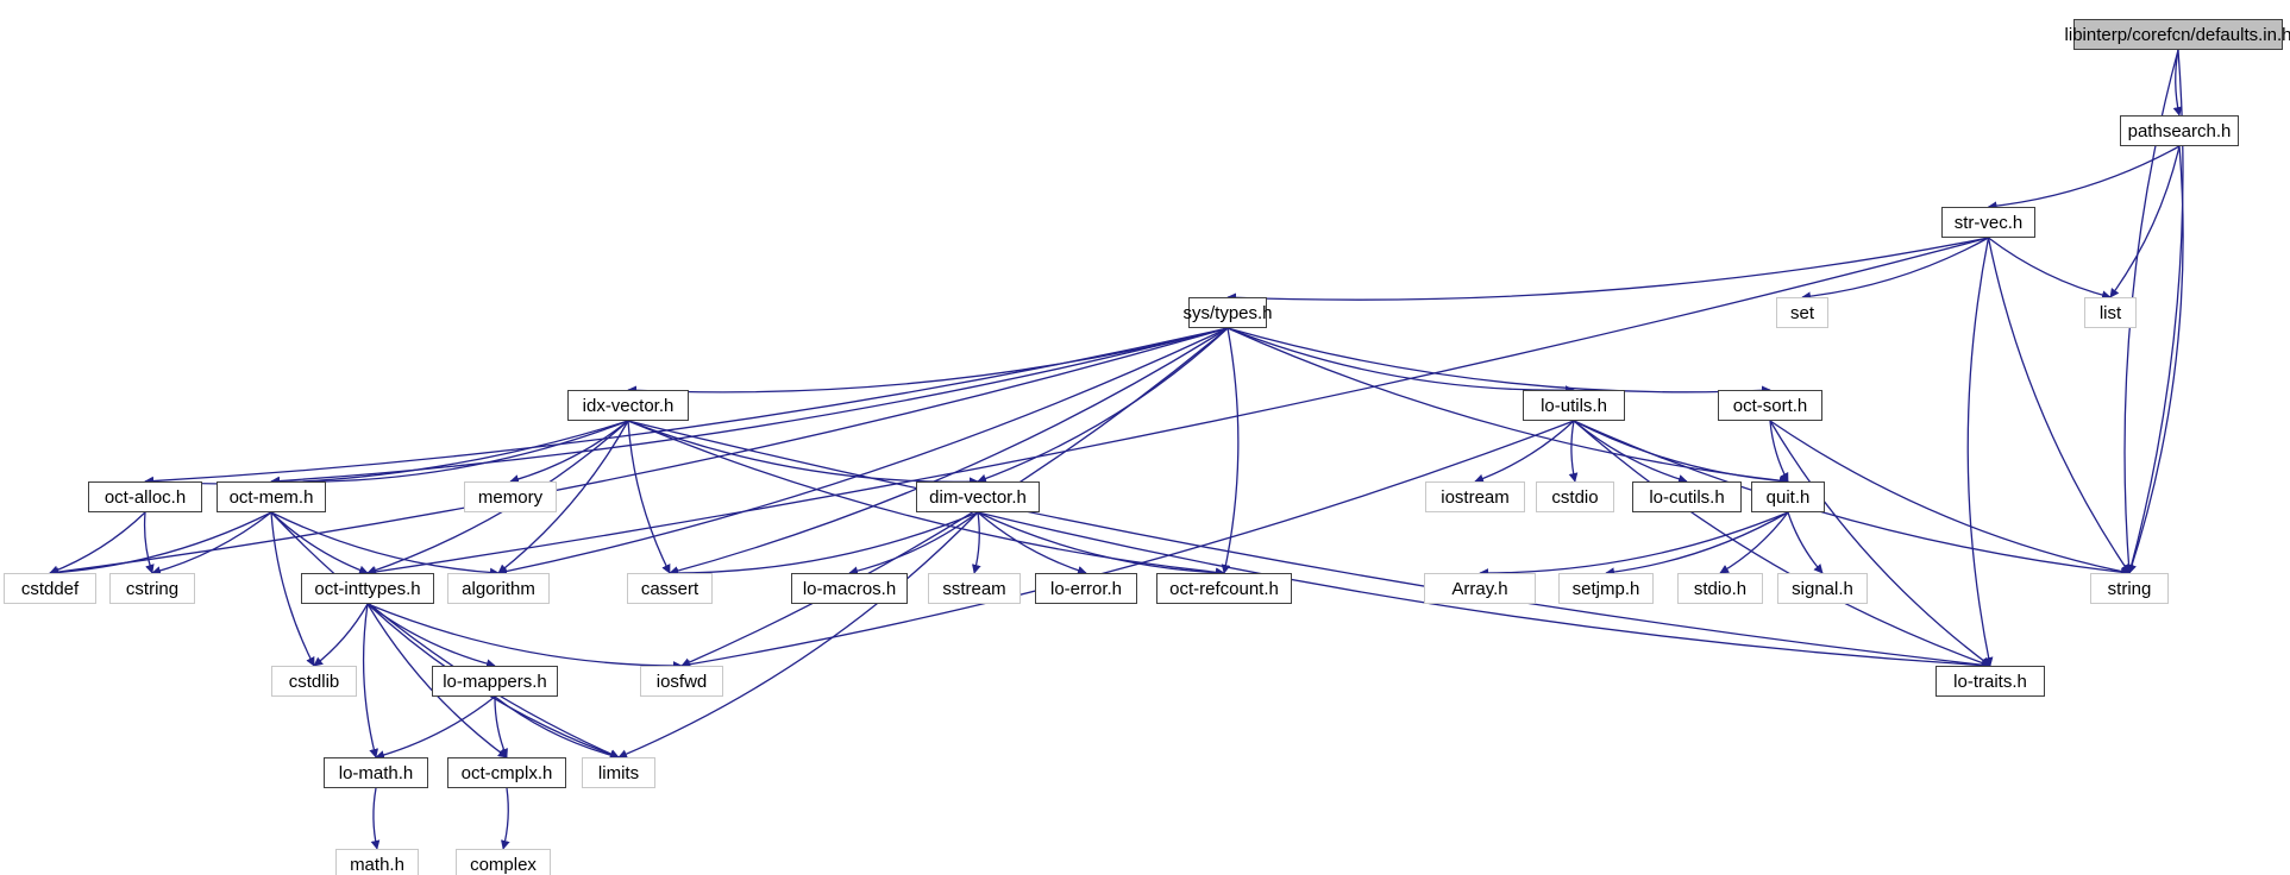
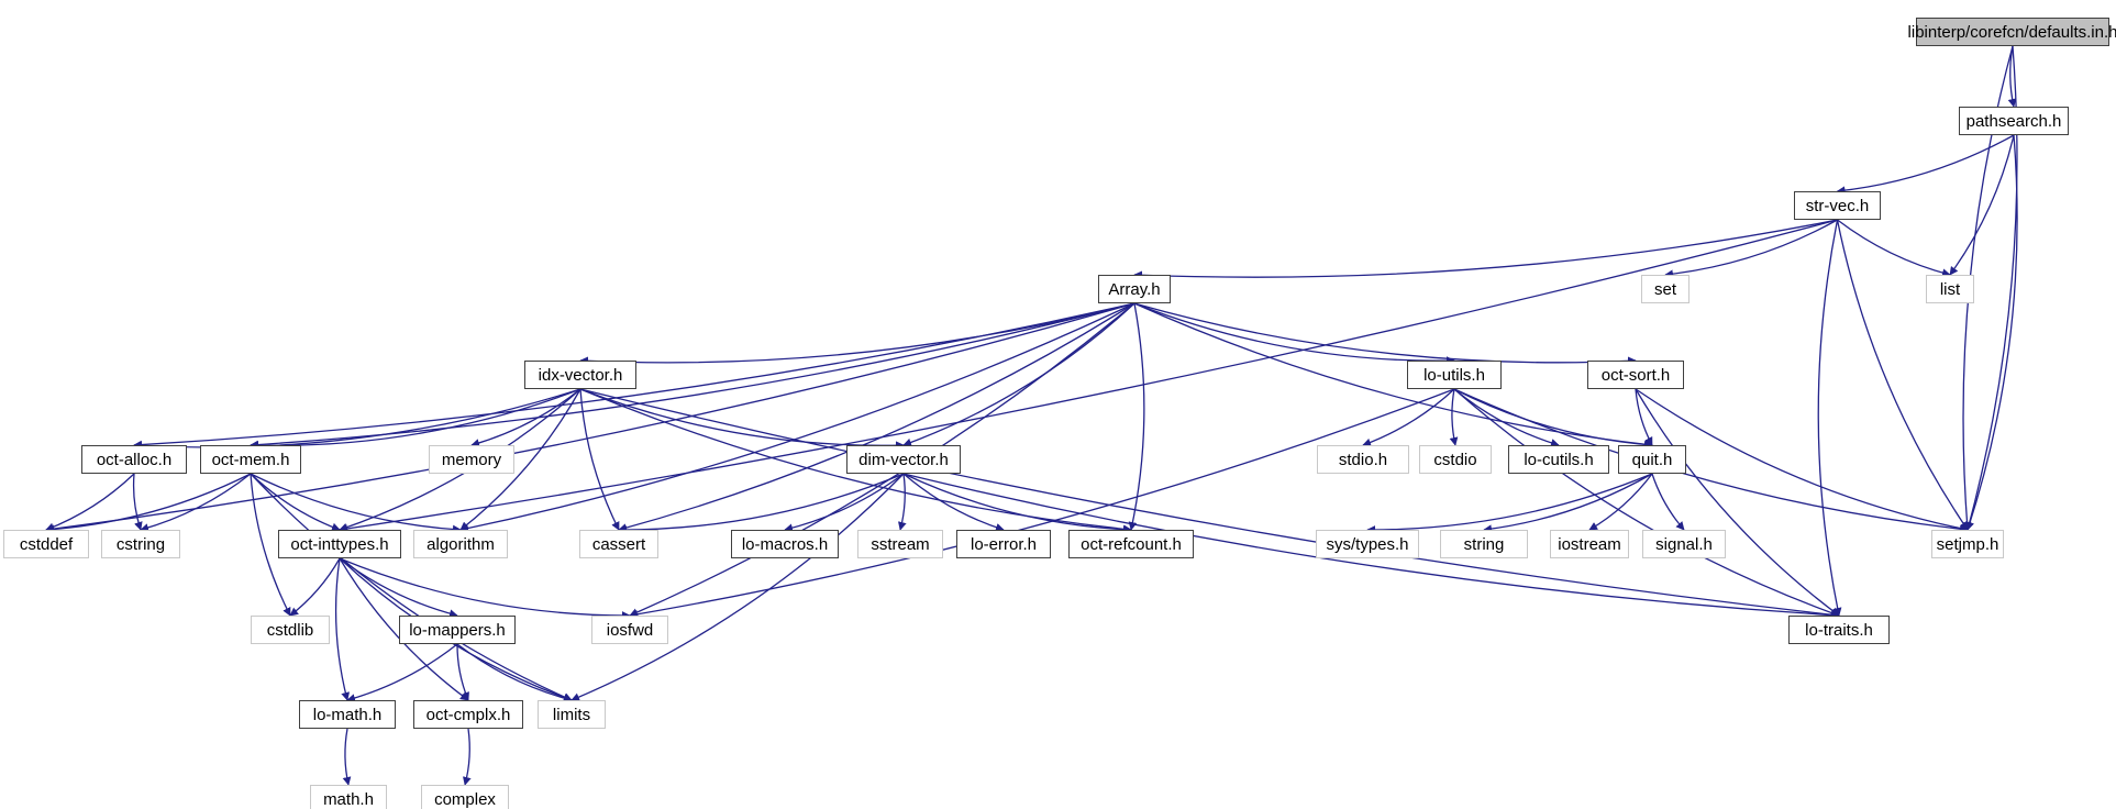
  libinterp/corefcn/defaults.in.h
  pathsearch.h
  str-vec.h
- sys/types.h
+ Array.h
  set
  list
  idx-vector.h
  lo-utils.h
  oct-sort.h
  oct-alloc.h
  oct-mem.h
  memory
  dim-vector.h
- iostream
+ stdio.h
  cstdio
  lo-cutils.h
  quit.h
  cstddef
  cstring
  oct-inttypes.h
  algorithm
  cassert
  lo-macros.h
  sstream
  lo-error.h
  oct-refcount.h
- Array.h
+ sys/types.h
- setjmp.h
+ string
- stdio.h
+ iostream
  signal.h
- string
+ setjmp.h
  cstdlib
  lo-mappers.h
  iosfwd
  lo-traits.h
  lo-math.h
  oct-cmplx.h
  limits
  math.h
  complex
